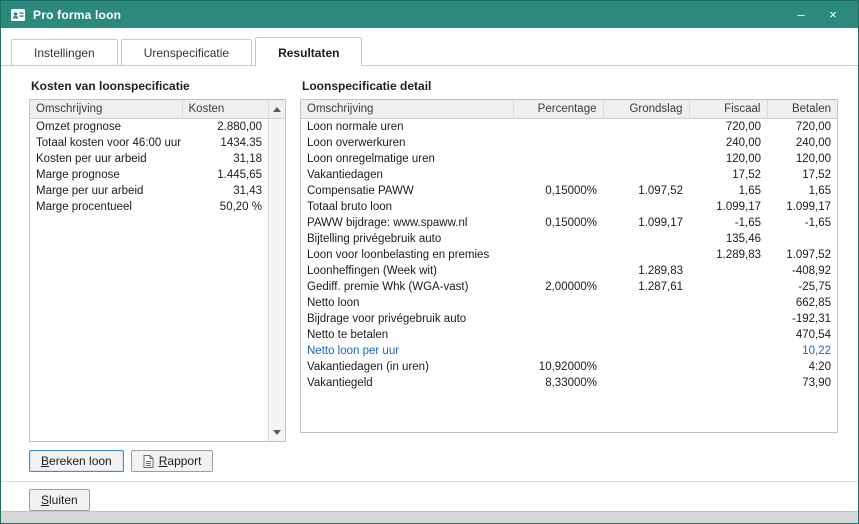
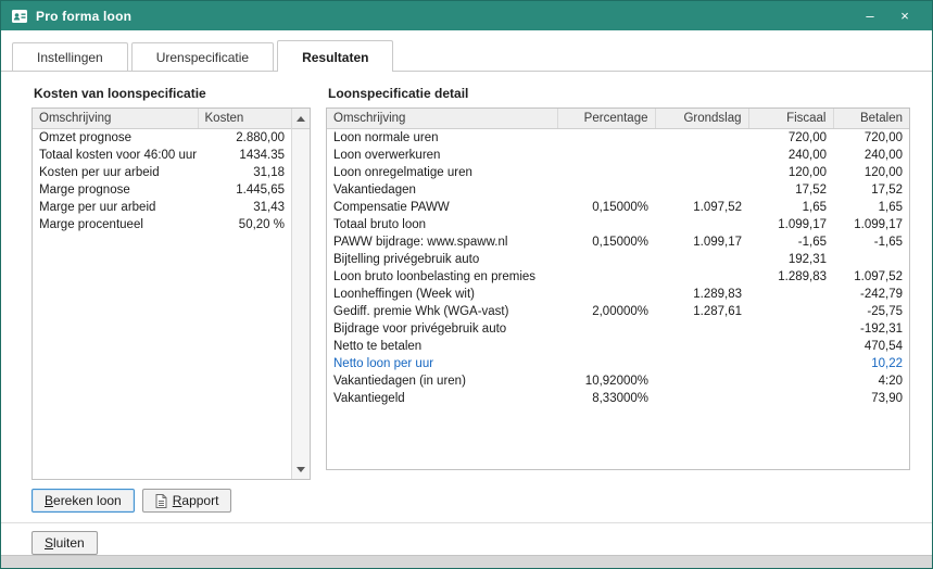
  Pro forma loon
  –
  ×
  Instellingen
  Urenspecificatie
  Resultaten
  Kosten van loonspecificatie
  Omschrijving	Kosten
  Omzet prognose	2.880,00
  Totaal kosten voor 46:00 uur	1434.35
  Kosten per uur arbeid	31,18
  Marge prognose	1.445,65
  Marge per uur arbeid	31,43
  Marge procentueel	50,20 %
  Bereken loon
  Rapport
  Loonspecificatie detail
  Omschrijving	Percentage	Grondslag	Fiscaal	Betalen
  Loon normale uren			720,00	720,00
  Loon overwerkuren			240,00	240,00
  Loon onregelmatige uren			120,00	120,00
  Vakantiedagen			17,52	17,52
  Compensatie PAWW	0,15000%	1.097,52	1,65	1,65
  Totaal bruto loon			1.099,17	1.099,17
  PAWW bijdrage: www.spaww.nl	0,15000%	1.099,17	-1,65	-1,65
- Bijtelling privégebruik auto			135,46
+ Bijtelling privégebruik auto			192,31
- Loon voor loonbelasting en premies			1.289,83	1.097,52
+ Loon bruto loonbelasting en premies			1.289,83	1.097,52
- Loonheffingen (Week wit)		1.289,83		-408,92
+ Loonheffingen (Week wit)		1.289,83		-242,79
  Gediff. premie Whk (WGA-vast)	2,00000%	1.287,61		-25,75
- Netto loon				662,85
  Bijdrage voor privégebruik auto				-192,31
  Netto te betalen				470,54
  Netto loon per uur				10,22
  Vakantiedagen (in uren)	10,92000%			4:20
  Vakantiegeld	8,33000%			73,90
  Sluiten
